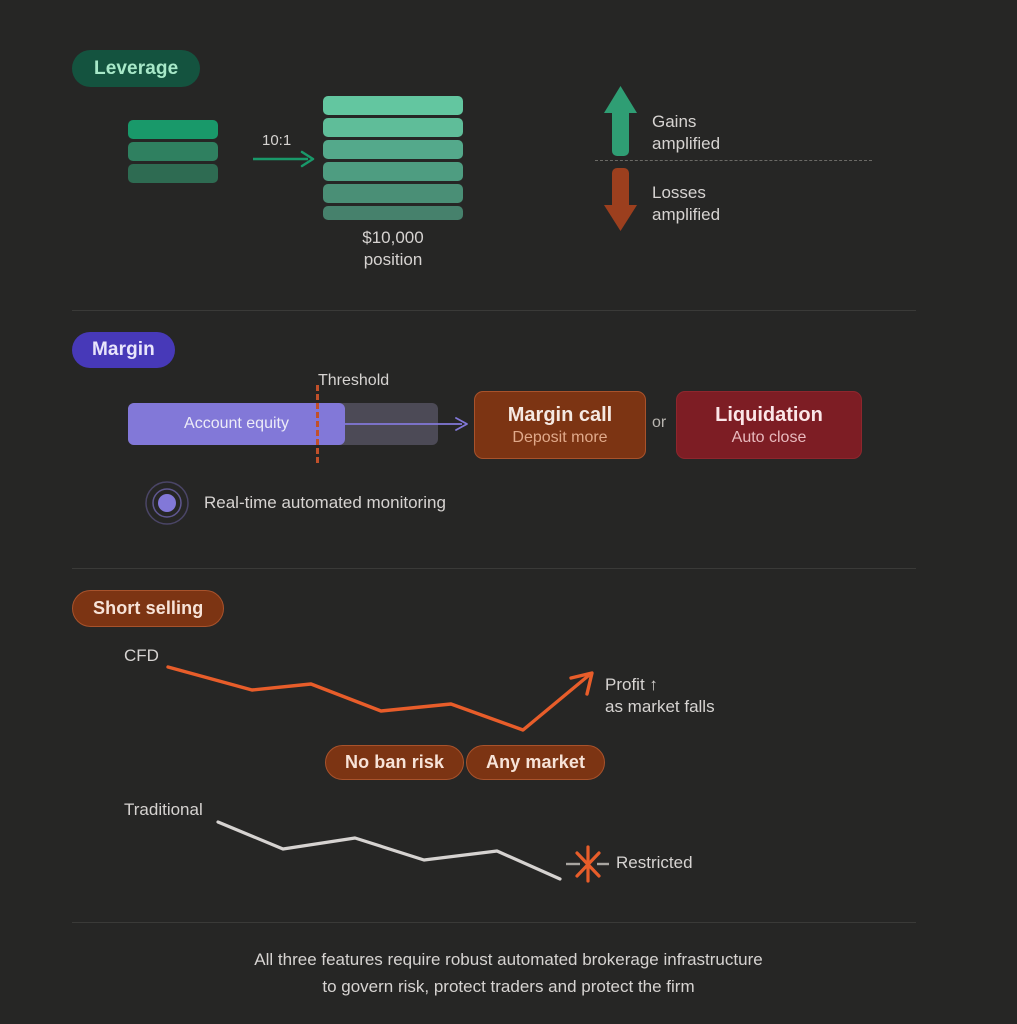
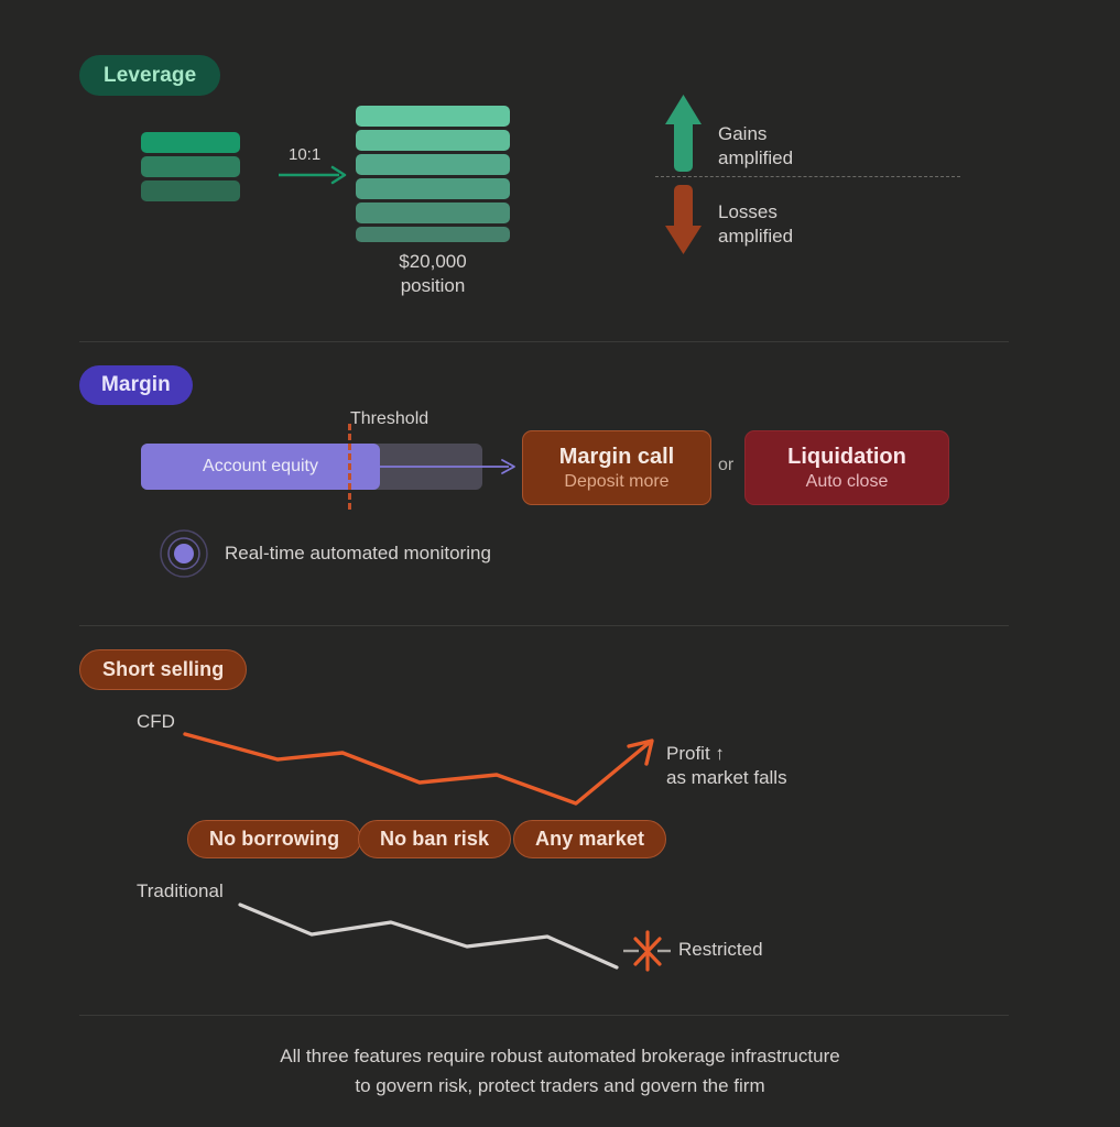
  Leverage
  10:1
- $10,000
+ $20,000
  position
  Gains
  amplified
  Losses
  amplified
  Margin
  Account equity
  Threshold
  Margin call
  Deposit more
  or
  Liquidation
  Auto close
  Real-time automated monitoring
  Short selling
  CFD
  Profit ↑
  as market falls
+ No borrowing
  No ban risk
  Any market
  Traditional
  Restricted
  All three features require robust automated brokerage infrastructure
- to govern risk, protect traders and protect the firm
+ to govern risk, protect traders and govern the firm
